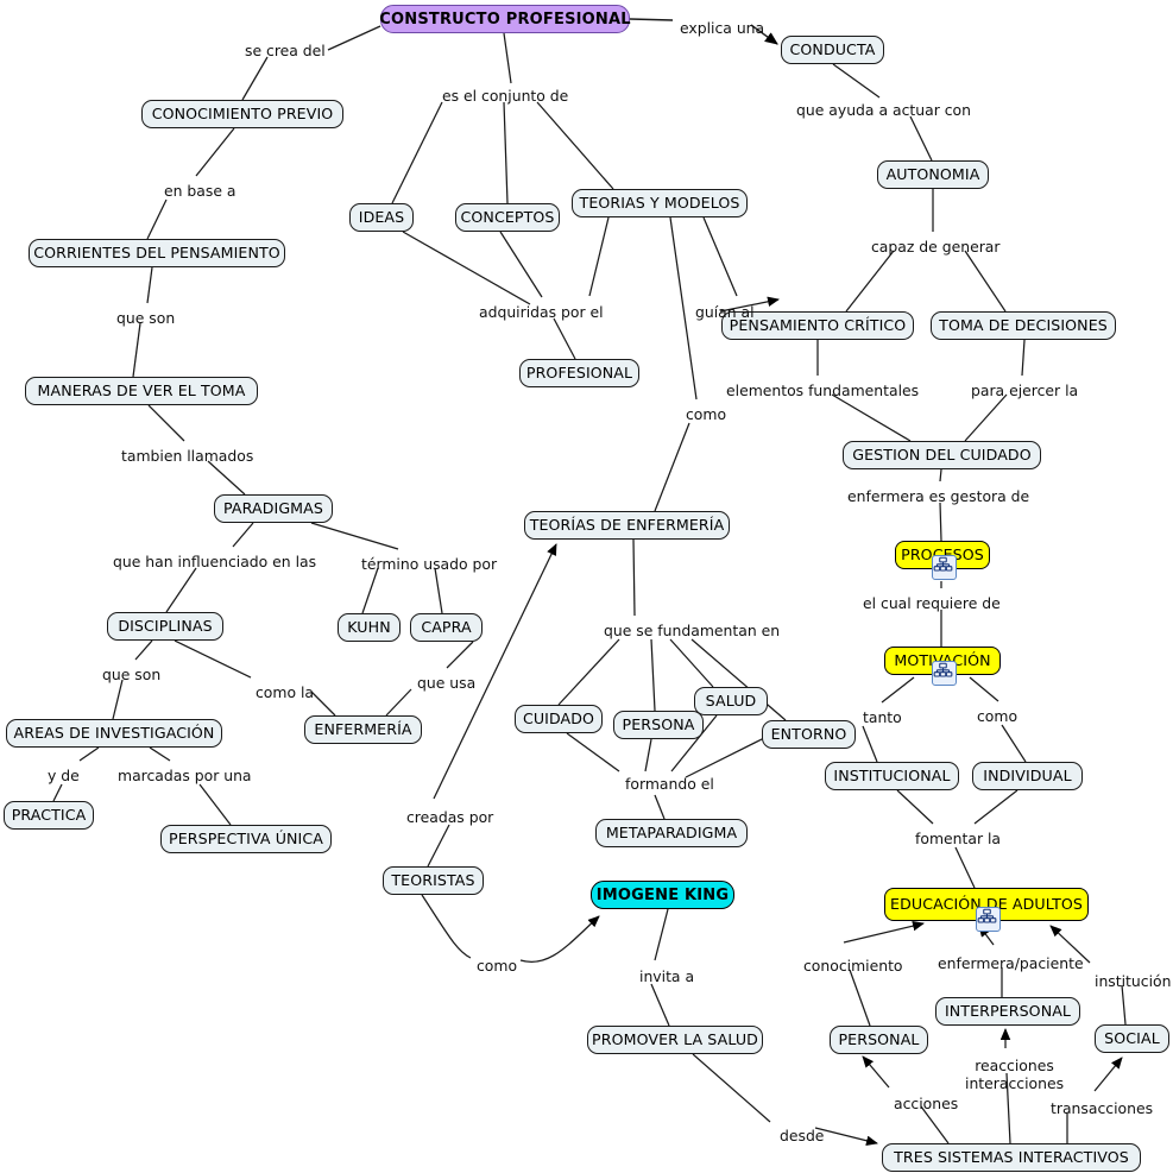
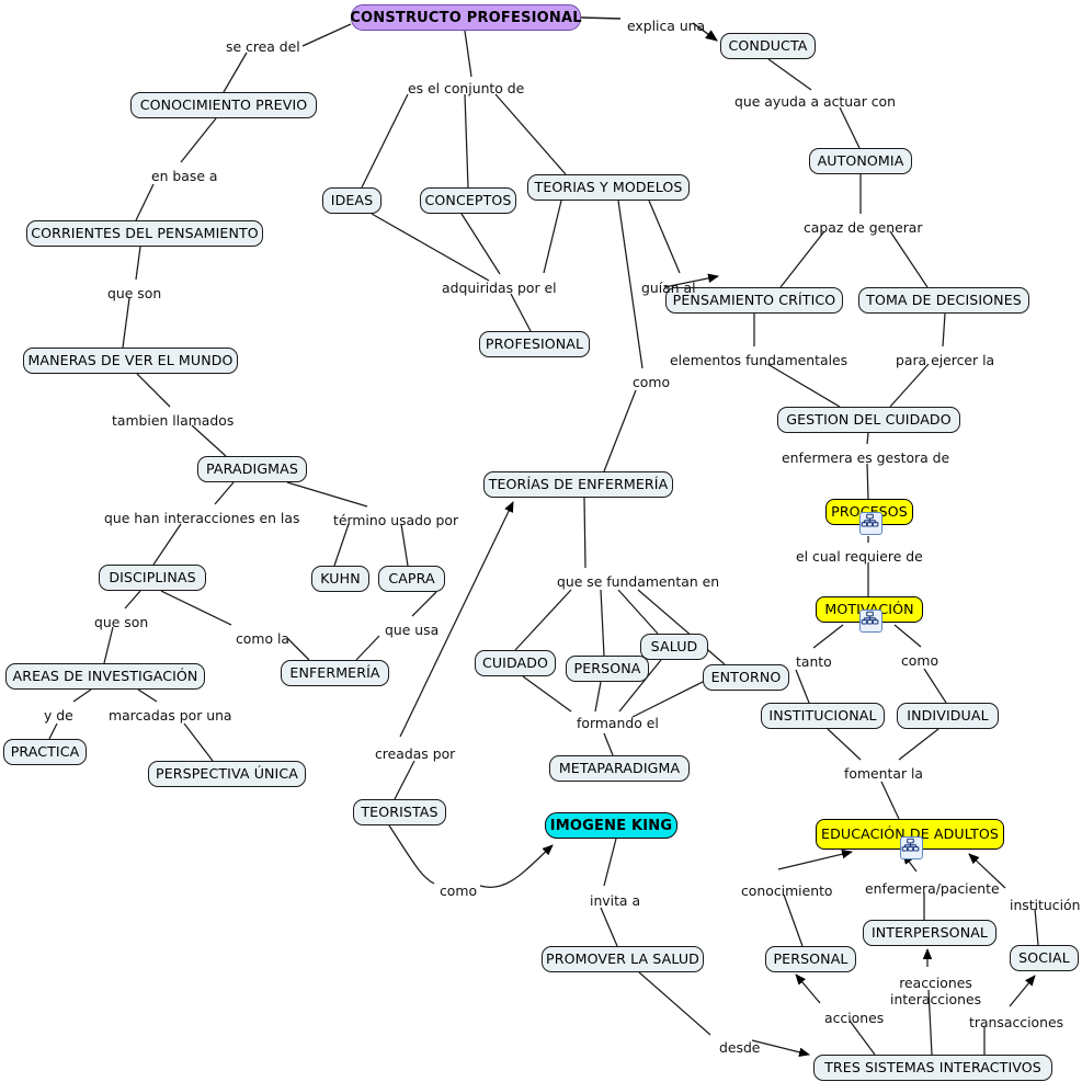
  CONSTRUCTO PROFESIONAL
  CONDUCTA
  CONOCIMIENTO PREVIO
  AUTONOMIA
  IDEAS
  CONCEPTOS
  TEORIAS Y MODELOS
  CORRIENTES DEL PENSAMIENTO
  PENSAMIENTO CRÍTICO
  TOMA DE DECISIONES
  PROFESIONAL
- MANERAS DE VER EL TOMA
+ MANERAS DE VER EL MUNDO
  GESTION DEL CUIDADO
  PARADIGMAS
  TEORÍAS DE ENFERMERÍA
  PROSOS
  DISCIPLINAS
  KUHN
  CAPRA
  MOTICIÓN
  SALUD
  PERSONA
  CUIDADO
  ENTORNO
  AREAS DE INVESTIGACIÓN
  ENFERMERÍA
  INSTITUCIONAL
  INDIVIDUAL
  PRACTICA
  METAPARADIGMA
  PERSPECTIVA ÚNICA
  TEORISTAS
  IMOGENE KING
  EDUCACIÓN DE ADULTOS
  INTERPERSONAL
  PROMOVER LA SALUD
  PERSONAL
  SOCIAL
  TRES SISTEMAS INTERACTIVOS
  se crea del
  explica una
  es el conjunto de
  que ayuda a actuar con
  en base a
  capaz de generar
  guían al
  que son
  adquiridas por el
  elementos fundamentales
  para ejercer la
  como
  tambien llamados
  enfermera es gestora de
- que han influenciado en las
+ que han interacciones en las
  término usado por
  el cual requiere de
  que se fundamentan en
  que son
  como la
  que usa
  tanto
  como
  y de
  marcadas por una
  formando el
  creadas por
  fomentar la
  conocimiento
  enfermera/paciente
  institución
  como
  invita a
  acciones
  transacciones
  desde
  reacciones
  interacciones
